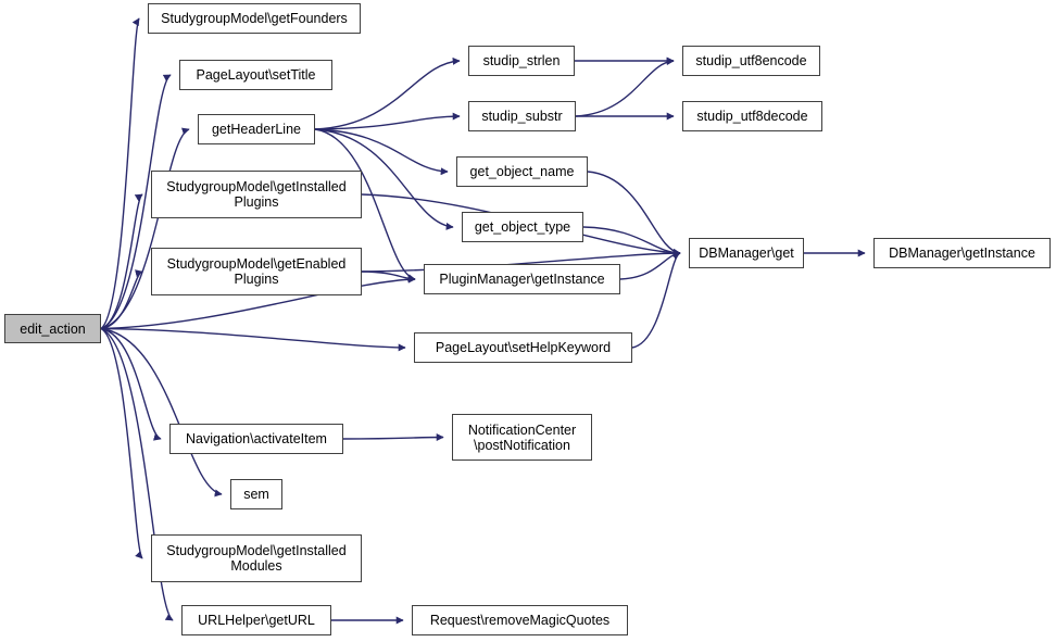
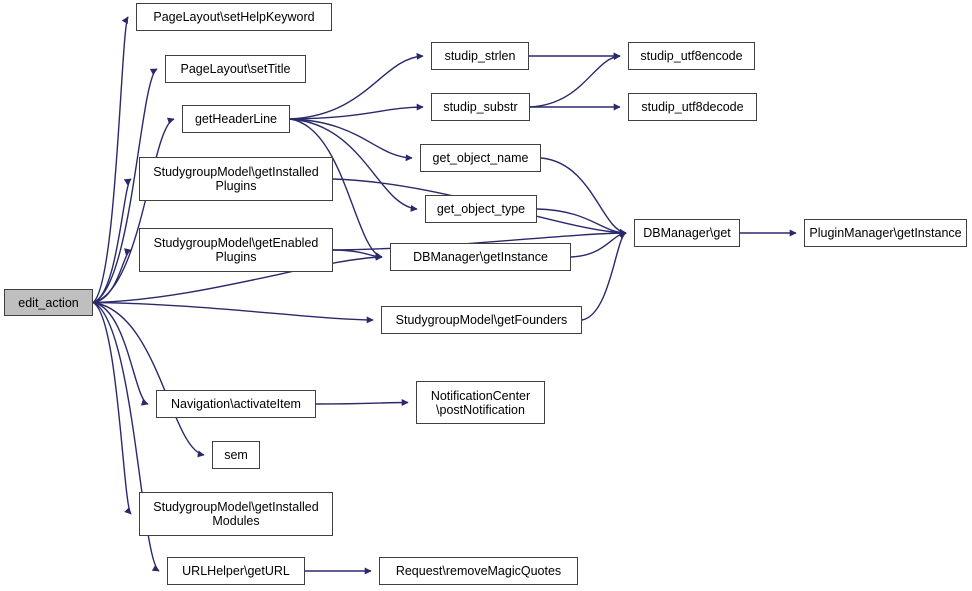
  edit_action
- StudygroupModel\getFounders
+ PageLayout\setHelpKeyword
  PageLayout\setTitle
  getHeaderLine
  StudygroupModel\getInstalled
  Plugins
  StudygroupModel\getEnabled
  Plugins
  Navigation\activateItem
  sem
  StudygroupModel\getInstalled
  Modules
  URLHelper\getURL
  studip_strlen
  studip_substr
  get_object_name
  get_object_type
- PluginManager\getInstance
+ DBManager\getInstance
- PageLayout\setHelpKeyword
+ StudygroupModel\getFounders
  NotificationCenter
  \postNotification
  Request\removeMagicQuotes
  studip_utf8encode
  studip_utf8decode
  DBManager\get
- DBManager\getInstance
+ PluginManager\getInstance
